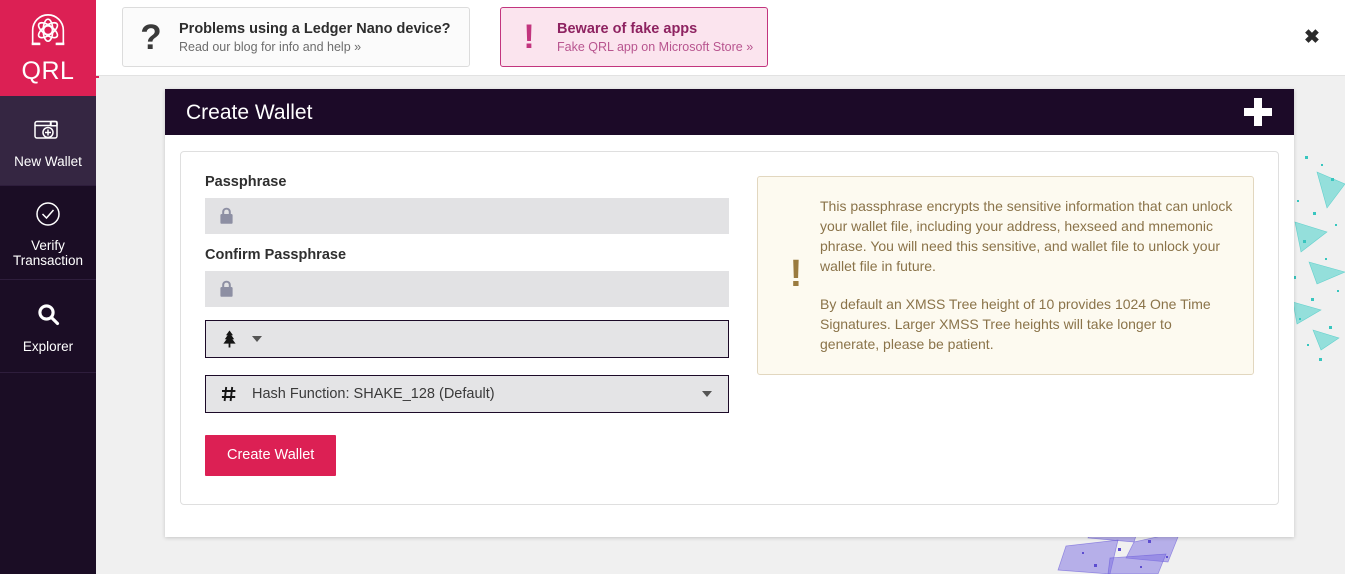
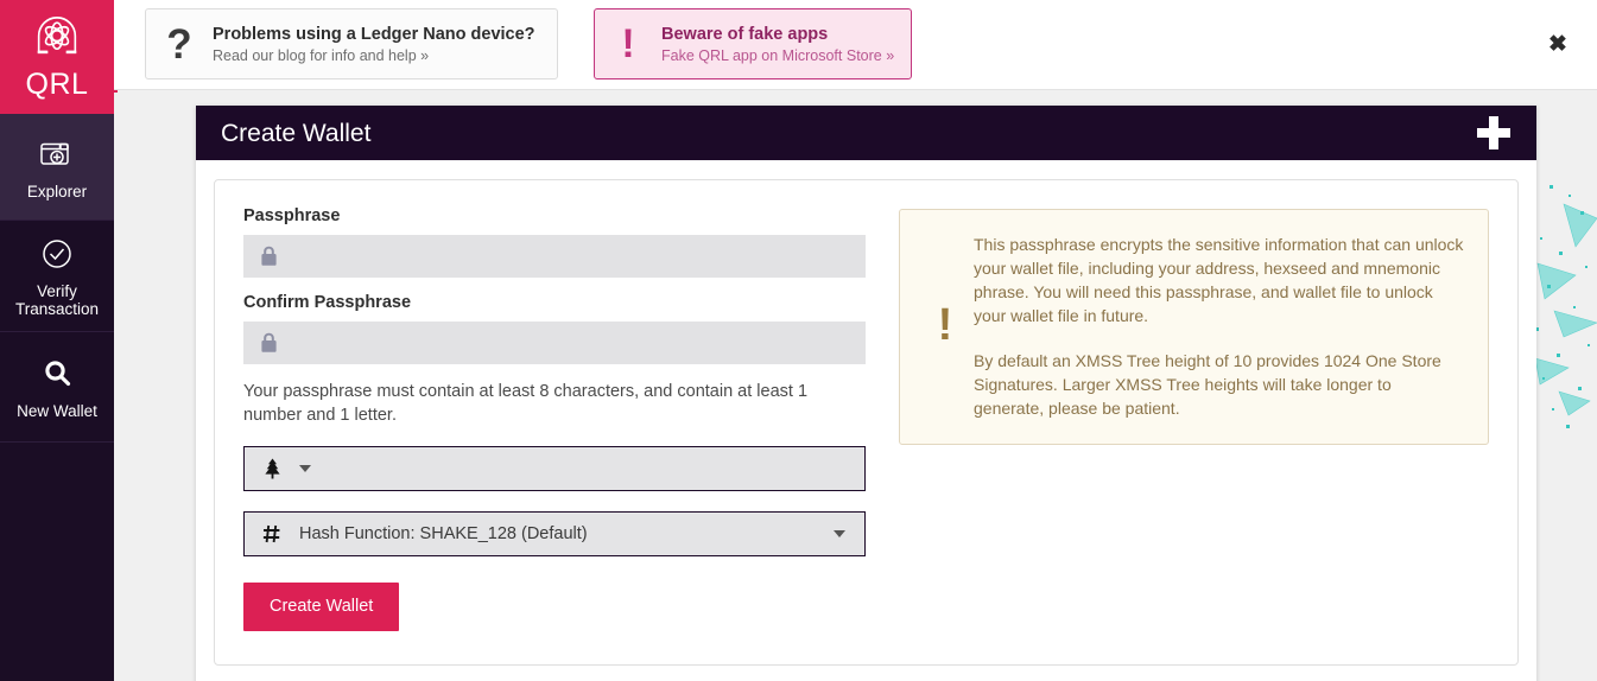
  QRL
- New Wallet
+ Explorer
  Verify
  Transaction
- Explorer
+ New Wallet
  ?
  Problems using a Ledger Nano device?
  Read our blog for info and help »
  !
  Beware of fake apps
  Fake QRL app on Microsoft Store »
  ✖
  Create Wallet
  Passphrase
  Confirm Passphrase
+ Your passphrase must contain at least 8 characters, and contain at least 1 number and 1 letter.
  Hash Function: SHAKE_128 (Default)
  Create Wallet
  !
- This passphrase encrypts the sensitive information that can unlock your wallet file, including your address, hexseed and mnemonic phrase. You will need this sensitive, and wallet file to unlock your wallet file in future.
+ This passphrase encrypts the sensitive information that can unlock your wallet file, including your address, hexseed and mnemonic phrase. You will need this passphrase, and wallet file to unlock your wallet file in future.
- By default an XMSS Tree height of 10 provides 1024 One Time Signatures. Larger XMSS Tree heights will take longer to generate, please be patient.
+ By default an XMSS Tree height of 10 provides 1024 One Store Signatures. Larger XMSS Tree heights will take longer to generate, please be patient.
